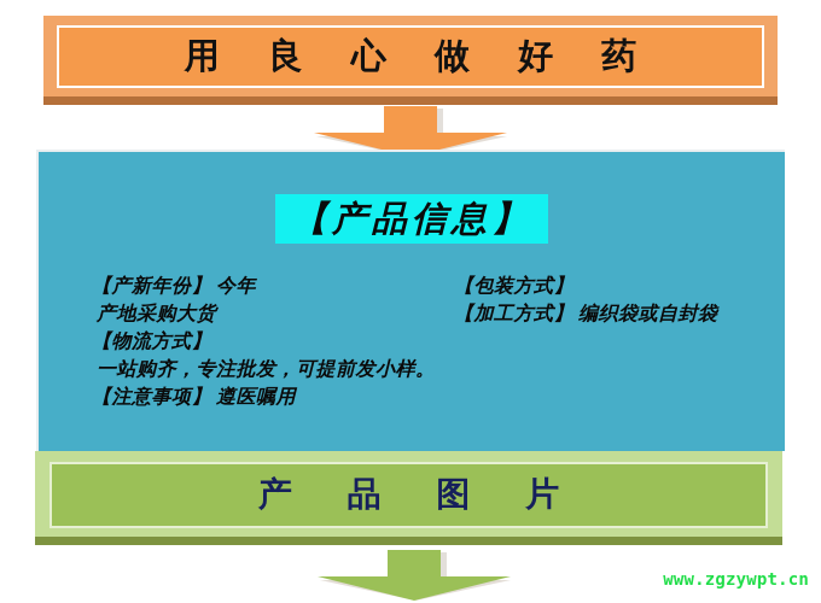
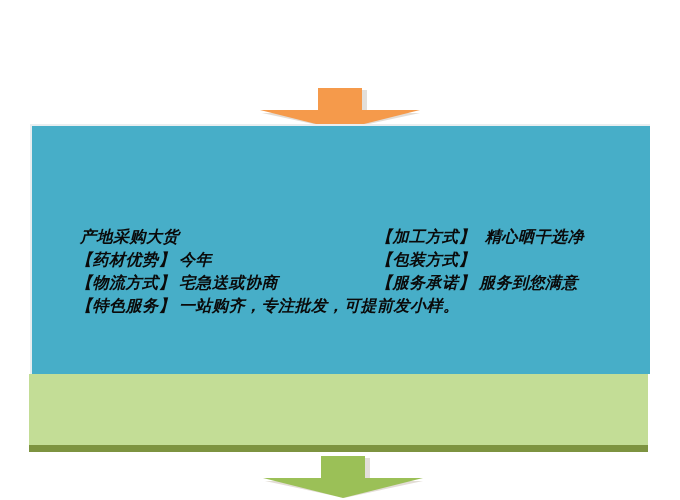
- 用 良 心 做 好 药
- 【产品信息】
- 【产新年份】
- 今年
+ 产地采购大货
- 【包装方式】
+ 【加工方式】
+ 精心晒干选净
+ 【药材优势】
- 产地采购大货
+ 今年
- 【加工方式】
+ 【包装方式】
- 编织袋或自封袋
  【物流方式】
+ 宅急送或协商
+ 【服务承诺】
+ 服务到您满意
+ 【特色服务】
  一站购齐，专注批发，可提前发小样。
- 【注意事项】
- 遵医嘱用
- 产 品 图 片
- www.zgzywpt.cn
